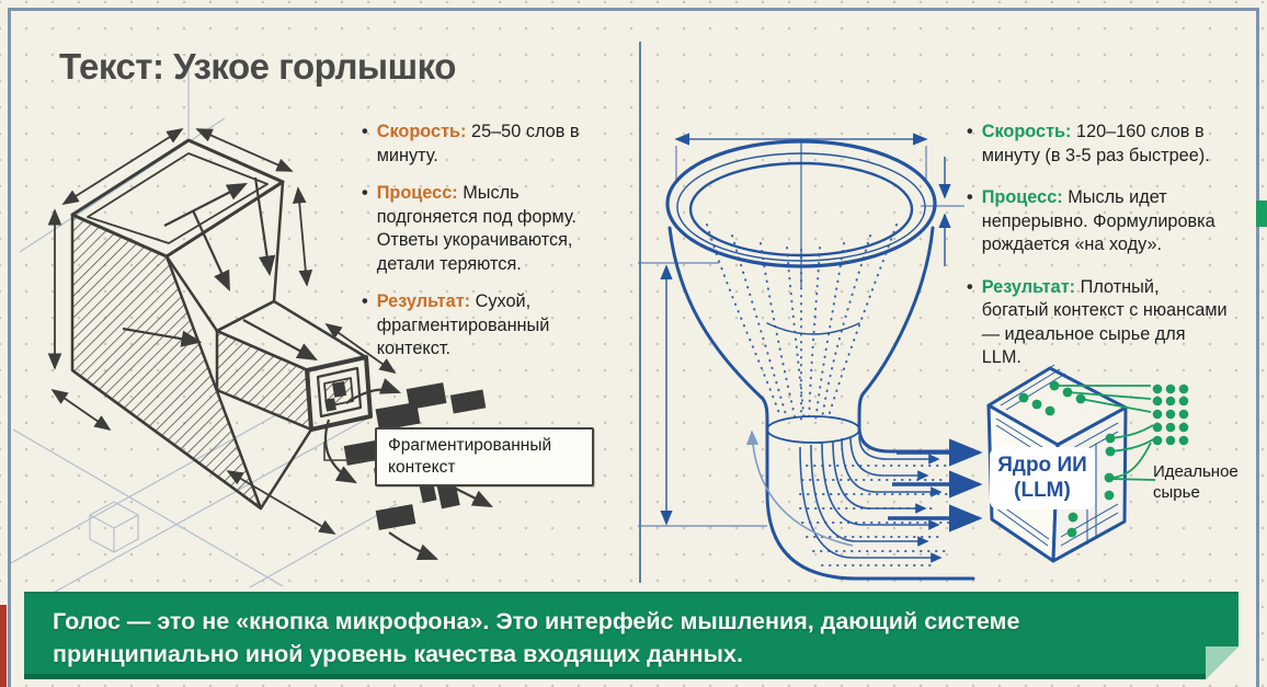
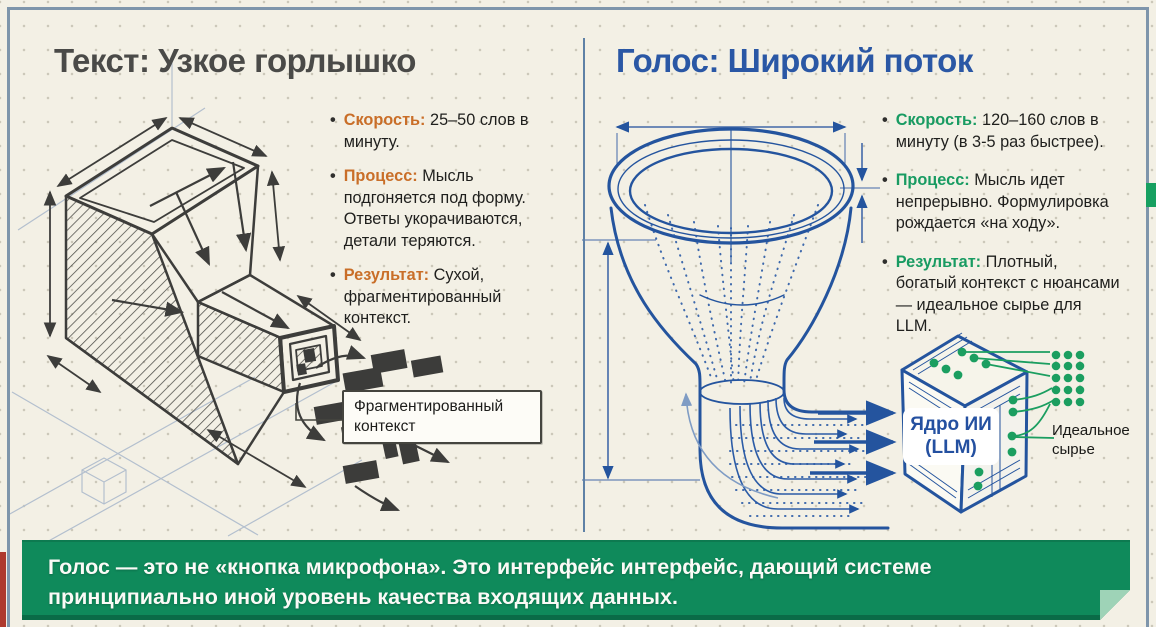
  Текст: Узкое горлышко
  •
  Скорость: 25–50 слов в минуту.
  •
  Процесс: Мысль подгоняется под форму. Ответы укорачиваются, детали теряются.
  •
  Результат: Сухой, фрагментированный контекст.
  Фрагментированный контекст
+ Голос: Широкий поток
  •
  Скорость: 120–160 слов в минуту (в 3-5 раз быстрее).
  •
  Процесс: Мысль идет непрерывно. Формулировка рождается «на ходу».
  •
  Результат: Плотный, богатый контекст с нюансами — идеальное сырье для LLM.
  Ядро ИИ
  (LLM)
  Идеальное сырье
- Голос — это не «кнопка микрофона». Это интерфейс мышления, дающий системе
+ Голос — это не «кнопка микрофона». Это интерфейс интерфейс, дающий системе
  принципиально иной уровень качества входящих данных.
